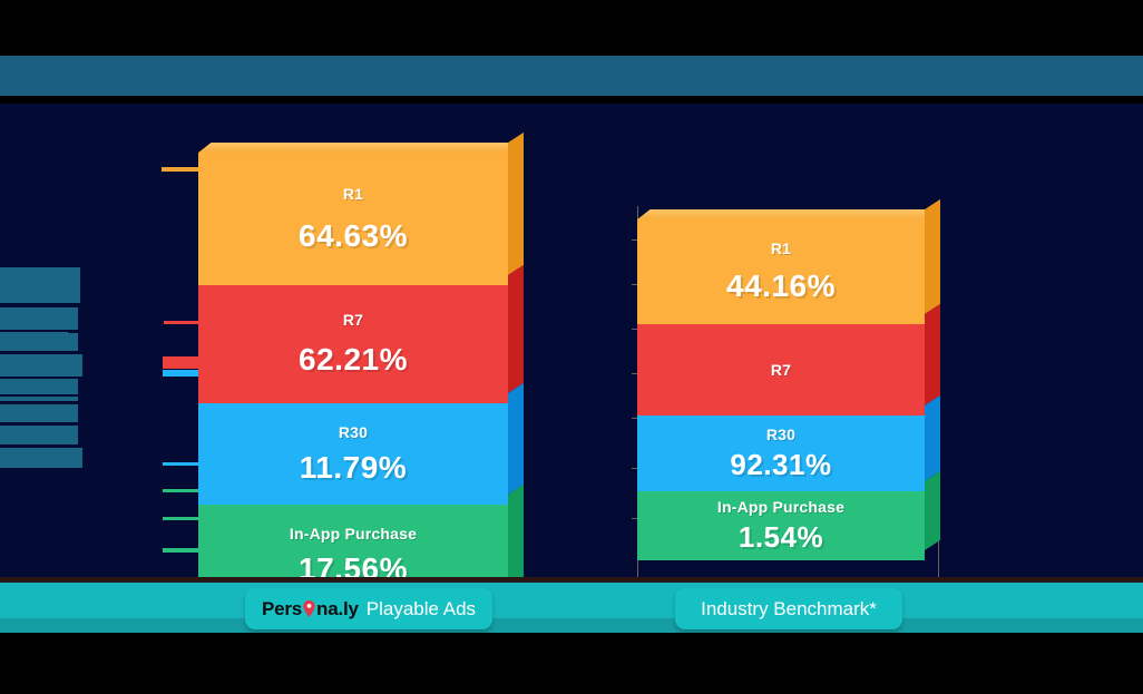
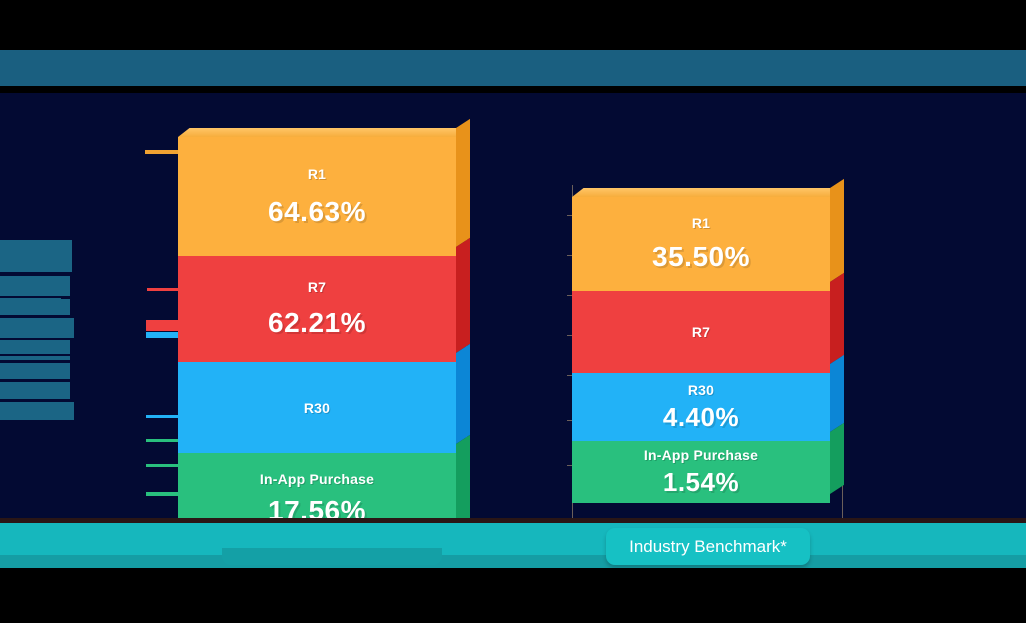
  R1
  64.63%
  R7
  62.21%
  R30
- 11.79%
  In-App Purchase
  17.56%
  R1
- 44.16%
+ 35.50%
  R7
  R30
- 92.31%
+ 4.40%
  In-App Purchase
  1.54%
- Pers
- na.ly
- Playable Ads
  Industry Benchmark*
